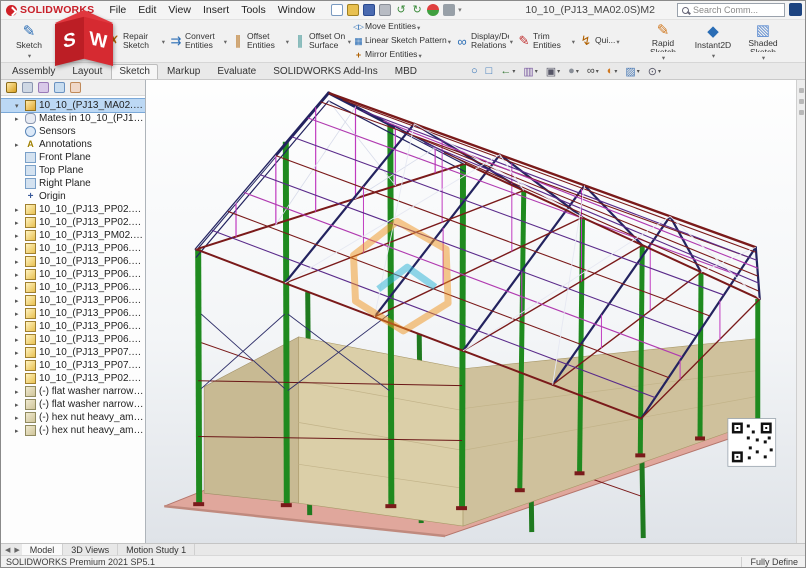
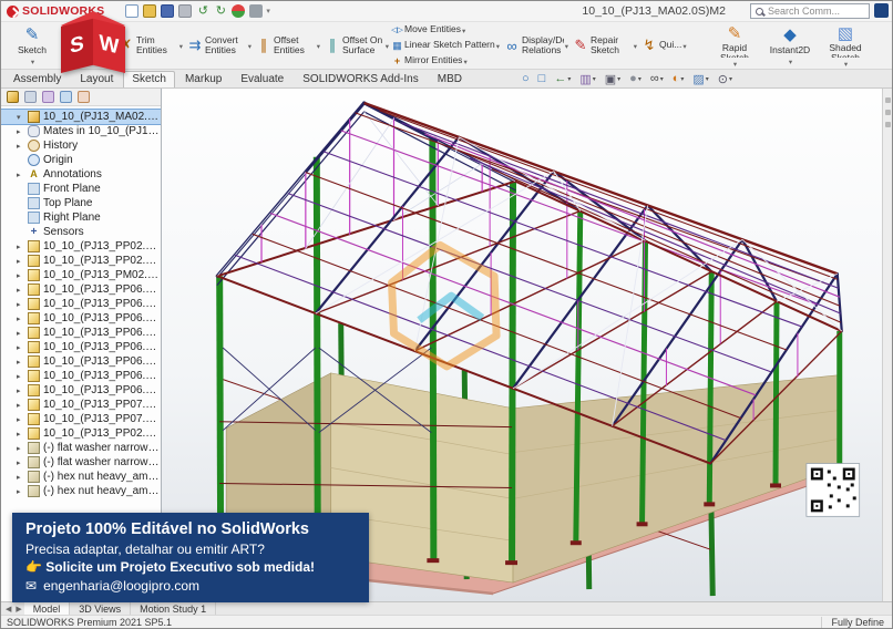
  SOLIDWORKS
- File
- Edit
- View
- Insert
- Tools
- Window
  10_10_(PJ13_MA02.0S)M2
  Search Comm...
  Sketch
- Repair Sketch
+ Trim Entities
  Convert Entities
  Offset Entities
  Offset On Surface
  Move Entities
  Linear Sketch Pattern
  Mirror Entities
  Display/D Relations
- Trim Entities
+ Repair Sketch
  Qui...
  Instant2D
  Assembly
  Layout
  Sketch
  Markup
  Evaluate
  SOLIDWORKS Add-Ins
  MBD
  10_10_(PJ13_MA02.01
  Mates in 10_10_(PJ13_
+ History
- Sensors
+ Origin
  Annotations
  Front Plane
  Top Plane
  Right Plane
- Origin
+ Sensors
  10_10_(PJ13_PP02.01)
  10_10_(PJ13_PP02.01)
  10_10_(PJ13_PM02.01
  10_10_(PJ13_PP06.01)
  10_10_(PJ13_PP06.01)
  10_10_(PJ13_PP06.01)
  10_10_(PJ13_PP06.01)
  10_10_(PJ13_PP06.01)
  10_10_(PJ13_PP06.01)
  10_10_(PJ13_PP06.01)
  10_10_(PJ13_PP06.01)
  10_10_(PJ13_PP07.10)
  10_10_(PJ13_PP07.11)
  10_10_(PJ13_PP02.03)
  (-) flat washer narrow_a
  (-) flat washer narrow_a
  (-) hex nut heavy_am<1
  (-) hex nut heavy_am<2
  Model
  3D Views
  Motion Study 1
  SOLIDWORKS Premium 2021 SP5.1
  Fully Define
+ Projeto 100% Editável no SolidWorks
+ Precisa adaptar, detalhar ou emitir ART?
+ 👉 Solicite um Projeto Executivo sob medida!
+ engenharia@loogipro.com
